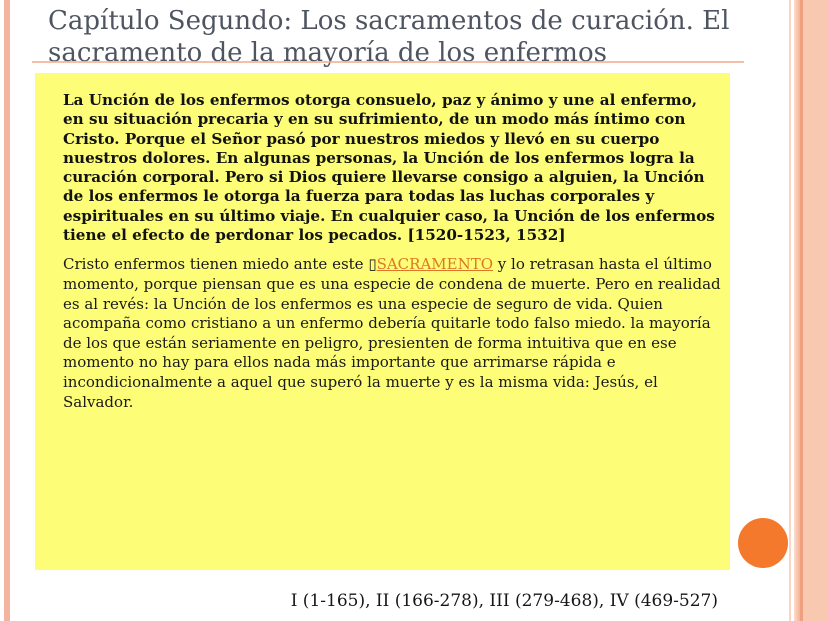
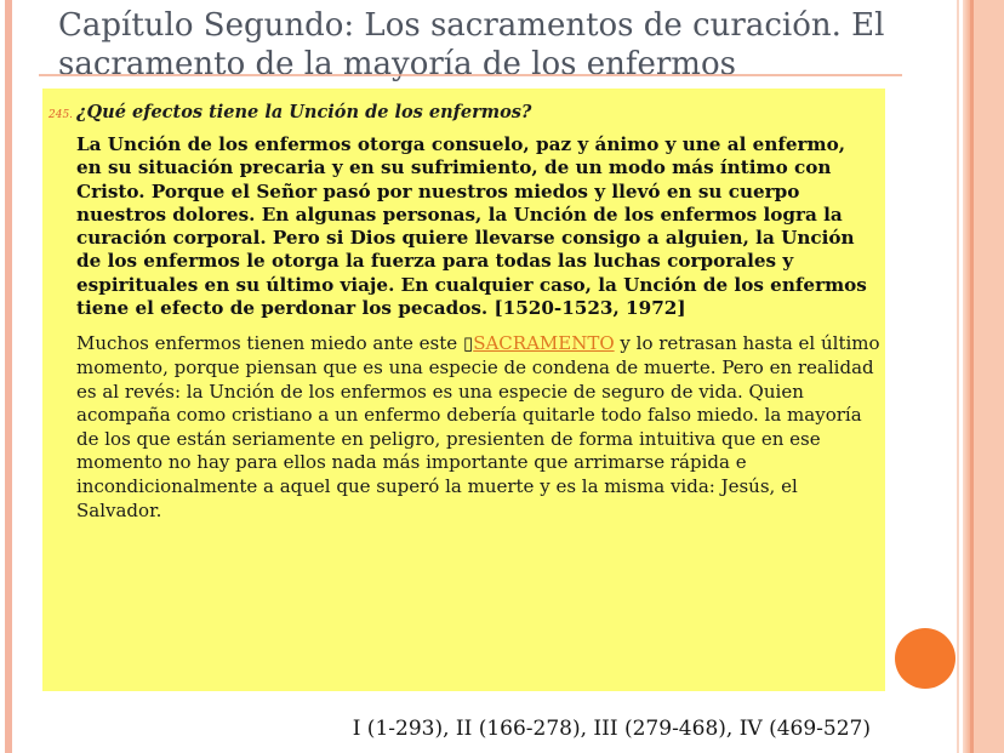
  Capítulo Segundo: Los sacramentos de curación. El sacramento de la mayoría de los enfermos
+ 245. ¿Qué efectos tiene la Unción de los enfermos?
- La Unción de los enfermos otorga consuelo, paz y ánimo y une al enfermo, en su situación precaria y en su sufrimiento, de un modo más íntimo con Cristo. Porque el Señor pasó por nuestros miedos y llevó en su cuerpo nuestros dolores. En algunas personas, la Unción de los enfermos logra la curación corporal. Pero si Dios quiere llevarse consigo a alguien, la Unción de los enfermos le otorga la fuerza para todas las luchas corporales y espirituales en su último viaje. En cualquier caso, la Unción de los enfermos tiene el efecto de perdonar los pecados. [1520-1523, 1532]
+ La Unción de los enfermos otorga consuelo, paz y ánimo y une al enfermo, en su situación precaria y en su sufrimiento, de un modo más íntimo con Cristo. Porque el Señor pasó por nuestros miedos y llevó en su cuerpo nuestros dolores. En algunas personas, la Unción de los enfermos logra la curación corporal. Pero si Dios quiere llevarse consigo a alguien, la Unción de los enfermos le otorga la fuerza para todas las luchas corporales y espirituales en su último viaje. En cualquier caso, la Unción de los enfermos tiene el efecto de perdonar los pecados. [1520-1523, 1972]
- Cristo enfermos tienen miedo ante este ▯SACRAMENTO y lo retrasan hasta el último momento, porque piensan que es una especie de condena de muerte. Pero en realidad es al revés: la Unción de los enfermos es una especie de seguro de vida. Quien acompaña como cristiano a un enfermo debería quitarle todo falso miedo. la mayoría de los que están seriamente en peligro, presienten de forma intuitiva que en ese momento no hay para ellos nada más importante que arrimarse rápida e incondicionalmente a aquel que superó la muerte y es la misma vida: Jesús, el Salvador.
+ Muchos enfermos tienen miedo ante este ▯SACRAMENTO y lo retrasan hasta el último momento, porque piensan que es una especie de condena de muerte. Pero en realidad es al revés: la Unción de los enfermos es una especie de seguro de vida. Quien acompaña como cristiano a un enfermo debería quitarle todo falso miedo. la mayoría de los que están seriamente en peligro, presienten de forma intuitiva que en ese momento no hay para ellos nada más importante que arrimarse rápida e incondicionalmente a aquel que superó la muerte y es la misma vida: Jesús, el Salvador.
- I (1-165), II (166-278), III (279-468), IV (469-527)
+ I (1-293), II (166-278), III (279-468), IV (469-527)
